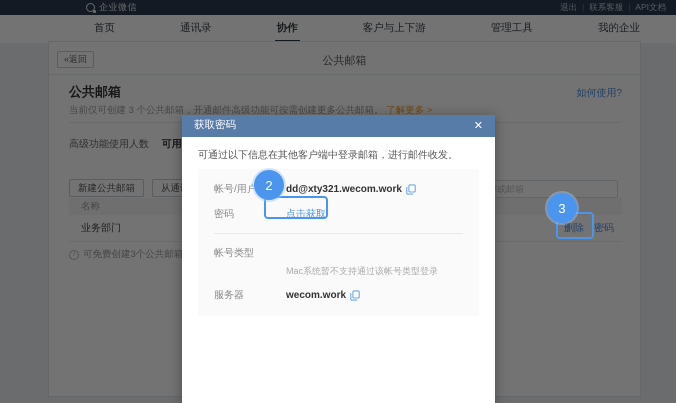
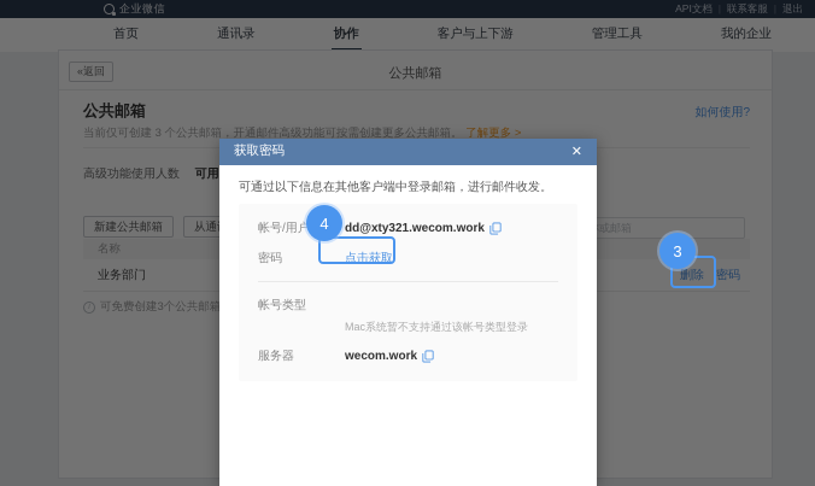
  企业微信
- 退出
+ API文档
  联系客服
- API文档
+ 退出
  首页
  通讯录
  协作
  客户与上下游
  管理工具
  我的企业
  «返回
  公共邮箱
  公共邮箱
  如何使用?
  当前仅可创建 3 个公共邮箱，开通邮件高级功能可按需创建更多公共邮箱。 了解更多 >
  高级功能使用人数 可用
  新建公共邮箱
  名称
  业务部门
  删除
  密码
  可免费创建3个公共邮箱
  获取密码
  ✕
  可通过以下信息在其他客户端中登录邮箱，进行邮件收发。
  帐号/用户
  dd@xty321.wecom.work
  密码
  点击获取
  帐号类型
  Mac系统暂不支持通过该帐号类型登录
  服务器
  wecom.work
  3
- 2
+ 4
